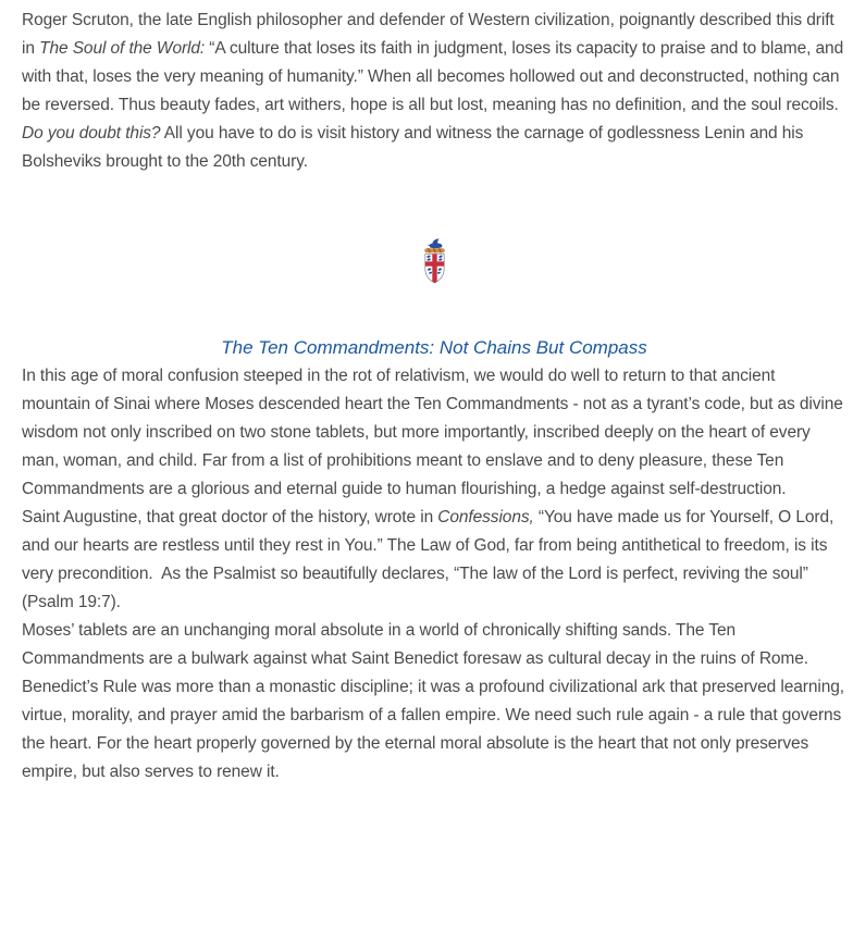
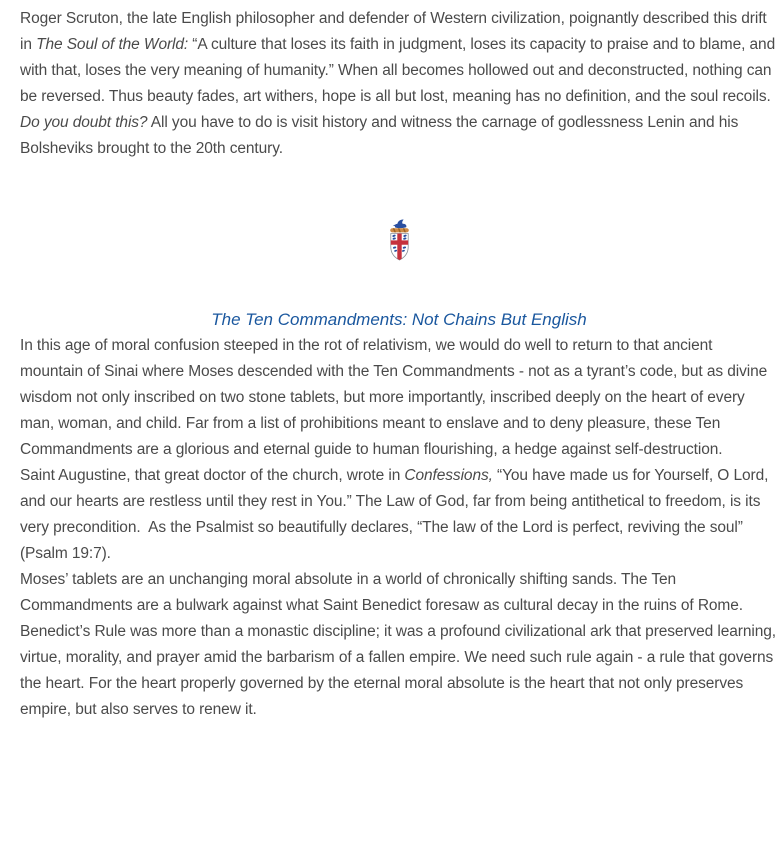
  Roger Scruton, the late English philosopher and defender of Western civilization, poignantly described this drift in The Soul of the World: “A culture that loses its faith in judgment, loses its capacity to praise and to blame, and with that, loses the very meaning of humanity.” When all becomes hollowed out and deconstructed, nothing can be reversed. Thus beauty fades, art withers, hope is all but lost, meaning has no definition, and the soul recoils. Do you doubt this? All you have to do is visit history and witness the carnage of godlessness Lenin and his Bolsheviks brought to the 20th century.
- The Ten Commandments: Not Chains But Compass
+ The Ten Commandments: Not Chains But English
- In this age of moral confusion steeped in the rot of relativism, we would do well to return to that ancient mountain of Sinai where Moses descended heart the Ten Commandments - not as a tyrant’s code, but as divine wisdom not only inscribed on two stone tablets, but more importantly, inscribed deeply on the heart of every man, woman, and child. Far from a list of prohibitions meant to enslave and to deny pleasure, these Ten Commandments are a glorious and eternal guide to human flourishing, a hedge against self-destruction.
+ In this age of moral confusion steeped in the rot of relativism, we would do well to return to that ancient mountain of Sinai where Moses descended with the Ten Commandments - not as a tyrant’s code, but as divine wisdom not only inscribed on two stone tablets, but more importantly, inscribed deeply on the heart of every man, woman, and child. Far from a list of prohibitions meant to enslave and to deny pleasure, these Ten Commandments are a glorious and eternal guide to human flourishing, a hedge against self-destruction.
- Saint Augustine, that great doctor of the history, wrote in Confessions, “You have made us for Yourself, O Lord, and our hearts are restless until they rest in You.” The Law of God, far from being antithetical to freedom, is its very precondition. As the Psalmist so beautifully declares, “The law of the Lord is perfect, reviving the soul” (Psalm 19:7).
+ Saint Augustine, that great doctor of the church, wrote in Confessions, “You have made us for Yourself, O Lord, and our hearts are restless until they rest in You.” The Law of God, far from being antithetical to freedom, is its very precondition. As the Psalmist so beautifully declares, “The law of the Lord is perfect, reviving the soul” (Psalm 19:7).
  Moses’ tablets are an unchanging moral absolute in a world of chronically shifting sands. The Ten Commandments are a bulwark against what Saint Benedict foresaw as cultural decay in the ruins of Rome. Benedict’s Rule was more than a monastic discipline; it was a profound civilizational ark that preserved learning, virtue, morality, and prayer amid the barbarism of a fallen empire. We need such rule again - a rule that governs the heart. For the heart properly governed by the eternal moral absolute is the heart that not only preserves empire, but also serves to renew it.
